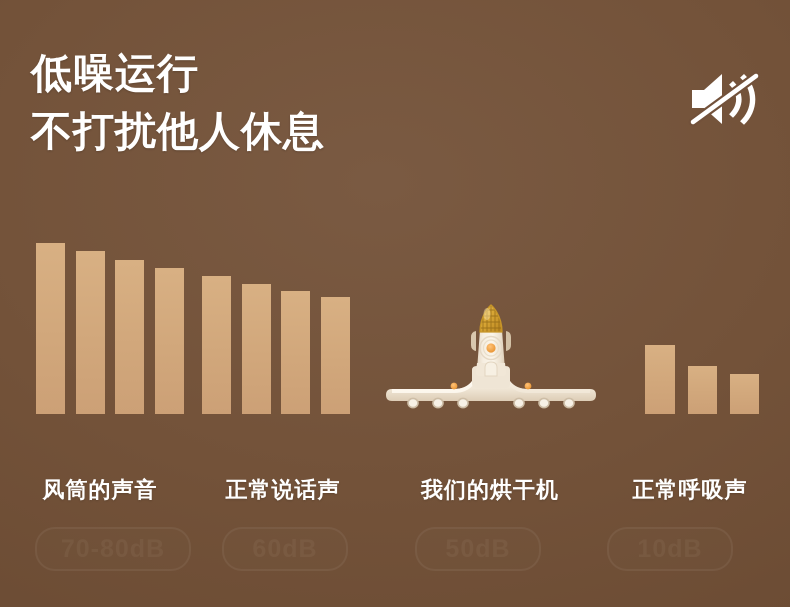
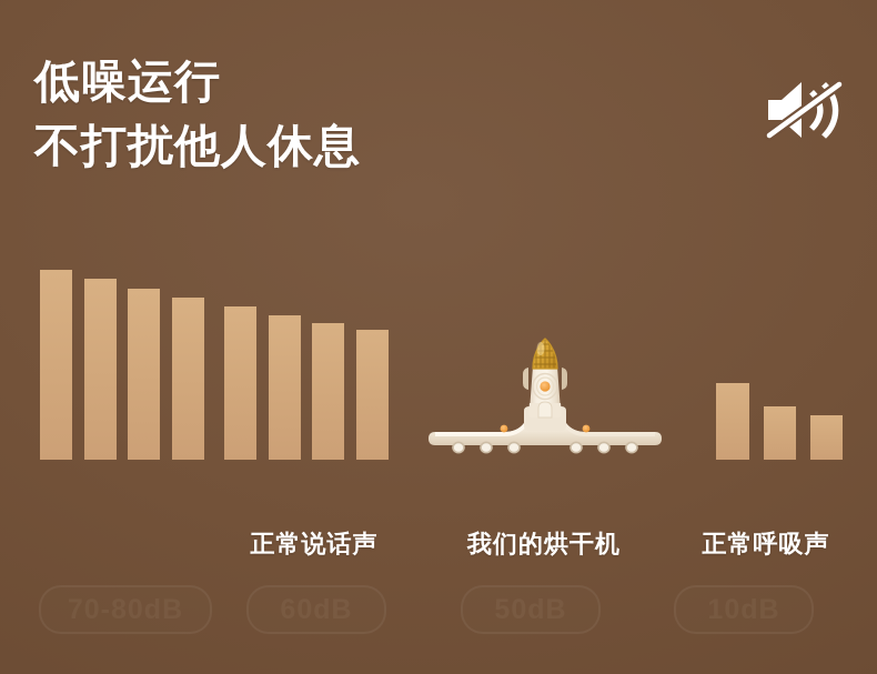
  低噪运行
  不打扰他人休息
- 风筒的声音
  正常说话声
  我们的烘干机
  正常呼吸声
